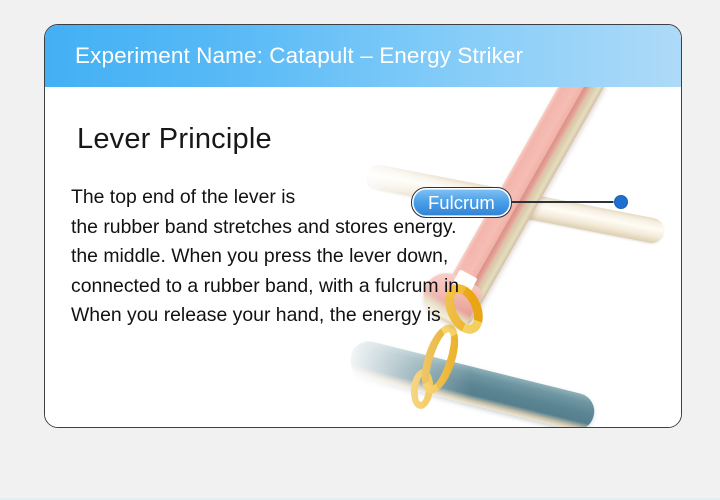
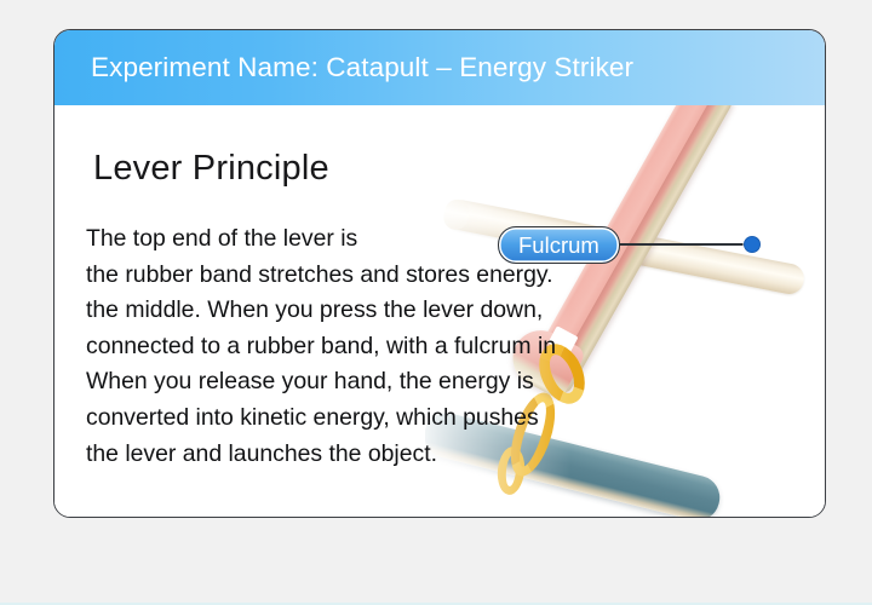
  Experiment Name: Catapult – Energy Striker
  Lever Principle
  The top end of the lever is
  the rubber band stretches and stores energy.
  the middle. When you press the lever down,
  connected to a rubber band, with a fulcrum in
  When you release your hand, the energy is
+ converted into kinetic energy, which pushes
+ the lever and launches the object.
  Fulcrum
